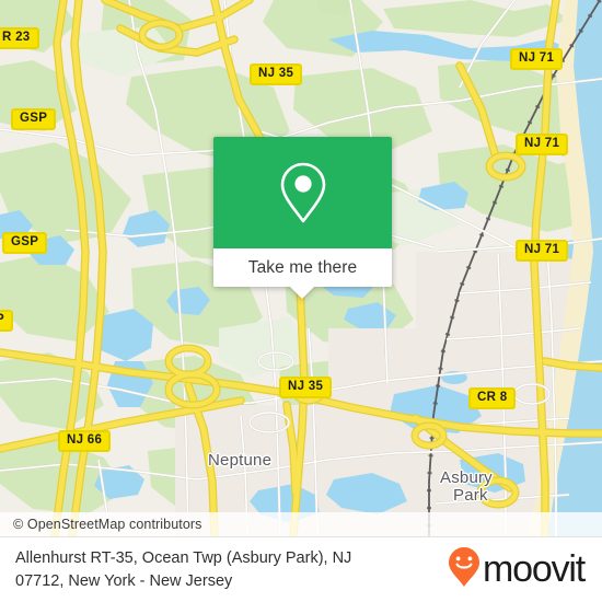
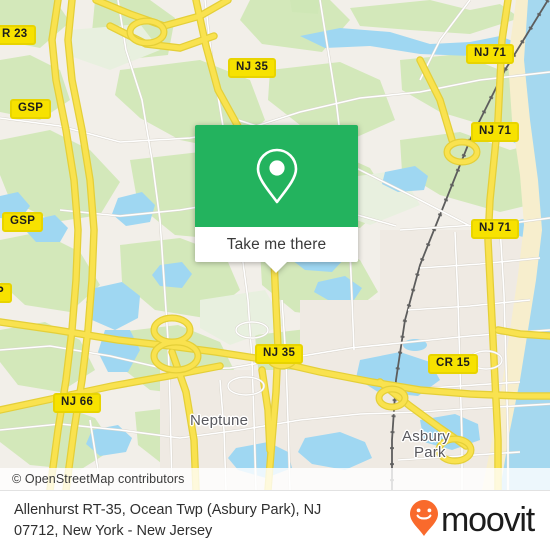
  R 23
  NJ 35
  NJ 71
  GSP
  NJ 71
  NJ 71
  GSP
  NJ 35
- CR 8
+ CR 15
  NJ 66
  Neptune
  Asbury
  Park
  © OpenStreetMap contributors
  Take me there
  Allenhurst RT-35, Ocean Twp (Asbury Park), NJ
  07712, New York - New Jersey
  moovit
